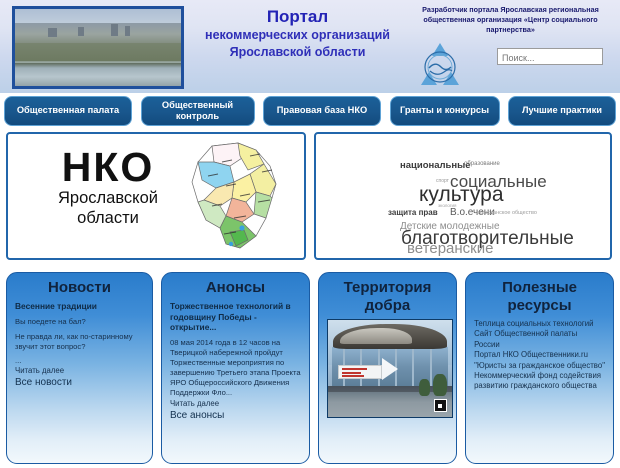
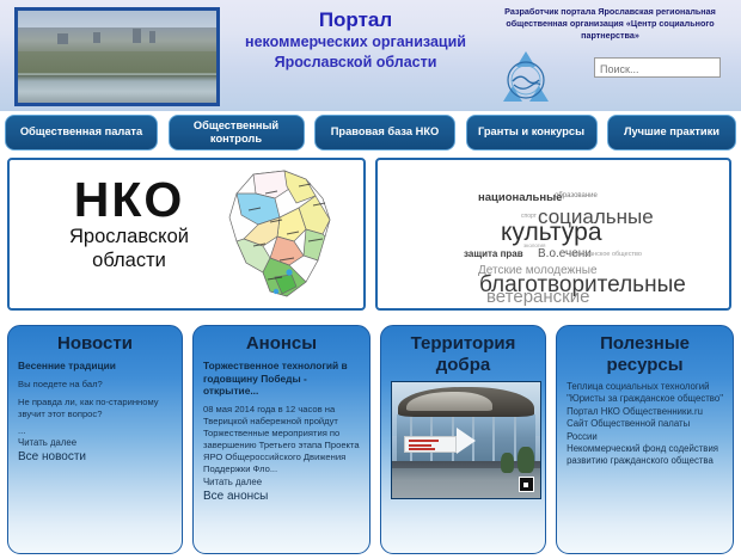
  Портал
  некоммерческих организаций
  Ярославской области
  Разработчик портала Ярославская региональная общественная организация «Центр социального партнерства»
  Поиск...
  Общественная палата
  Общественный контроль
  Правовая база НКО
  Гранты и конкурсы
  Лучшие практики
  НКО
  Ярославской
  области
  национальные
  социальные
  культура
  защита прав
  В.о.ечени
  Детские молодежные
  благотворительные
  ветеранские
  Новости
  Весенние традиции
  Вы поедете на бал?
  Не правда ли, как по-старинному звучит этот вопрос?
  ...
  Читать далее
  Все новости
  Анонсы
  Торжественное технологий в годовщину Победы - открытие...
  08 мая 2014 года в 12 часов на Тверицкой набережной пройдут Торжественные мероприятия по завершению Третьего этапа Проекта ЯРО Общероссийского Движения Поддержки Фло...
  Читать далее
  Все анонсы
  Территория
  добра
  Полезные
  ресурсы
  Теплица социальных технологий
- Сайт Общественной палаты России
+ "Юристы за гражданское общество"
  Портал НКО Общественники.ru
- "Юристы за гражданское общество"
+ Сайт Общественной палаты России
  Некоммерческий фонд содействия развитию гражданского общества
